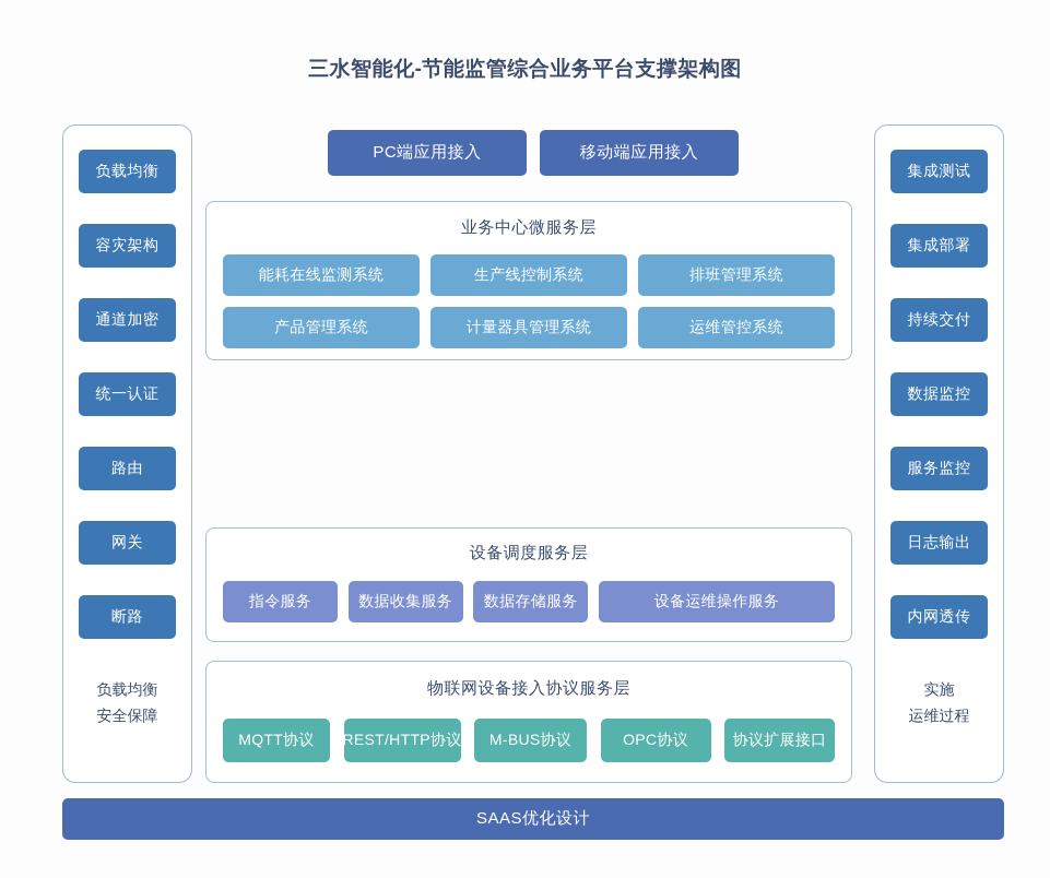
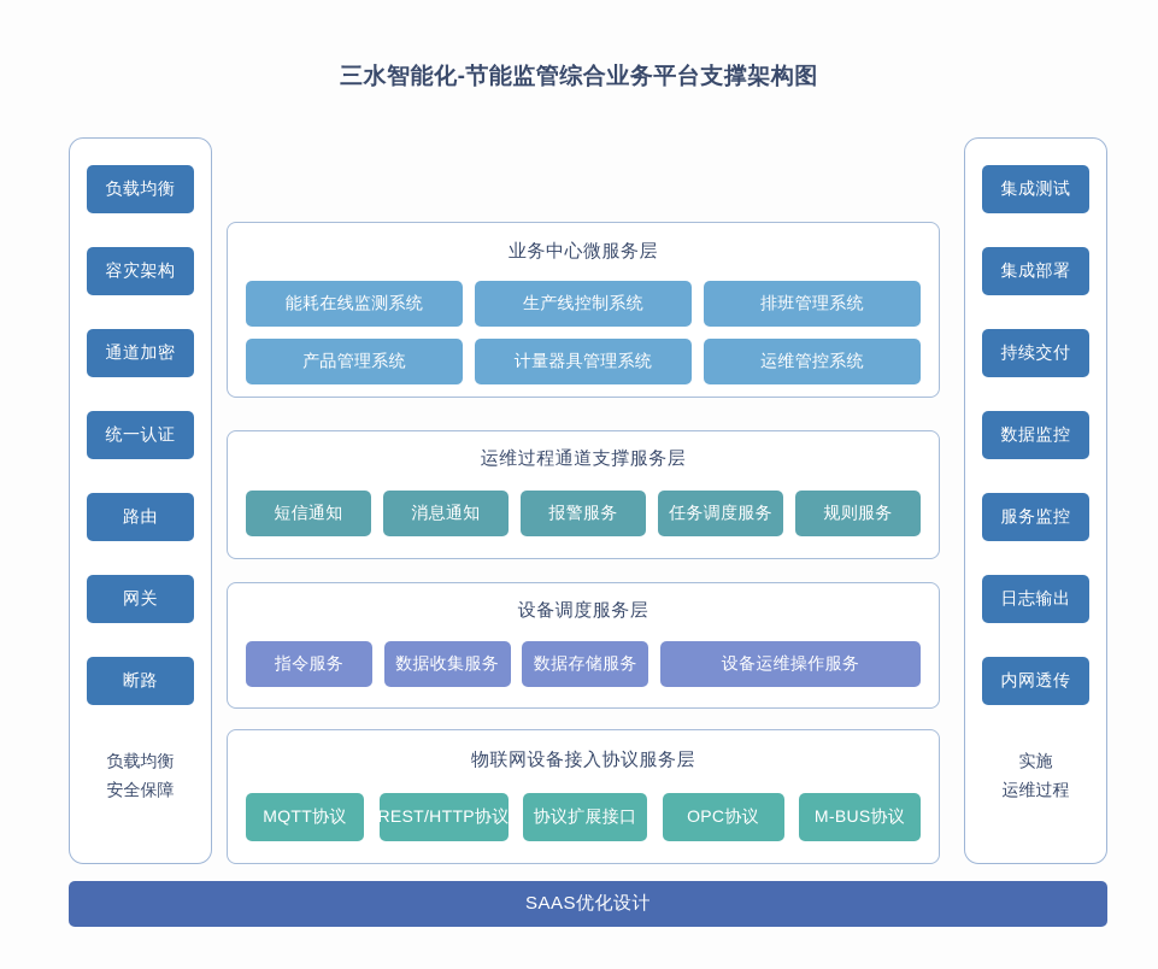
  三水智能化-节能监管综合业务平台支撑架构图
  负载均衡
  容灾架构
  通道加密
  统一认证
  路由
  网关
  断路
  负载均衡
  安全保障
  集成测试
  集成部署
  持续交付
  数据监控
  服务监控
  日志输出
  内网透传
  实施
  运维过程
- PC端应用接入
- 移动端应用接入
  业务中心微服务层
  能耗在线监测系统
  生产线控制系统
  排班管理系统
  产品管理系统
  计量器具管理系统
  运维管控系统
+ 运维过程通道支撑服务层
+ 短信通知
+ 消息通知
+ 报警服务
+ 任务调度服务
+ 规则服务
  设备调度服务层
  指令服务
  数据收集服务
  数据存储服务
  设备运维操作服务
  物联网设备接入协议服务层
  MQTT协议
  REST/HTTP协议
- M-BUS协议
+ 协议扩展接口
  OPC协议
- 协议扩展接口
+ M-BUS协议
  SAAS优化设计
